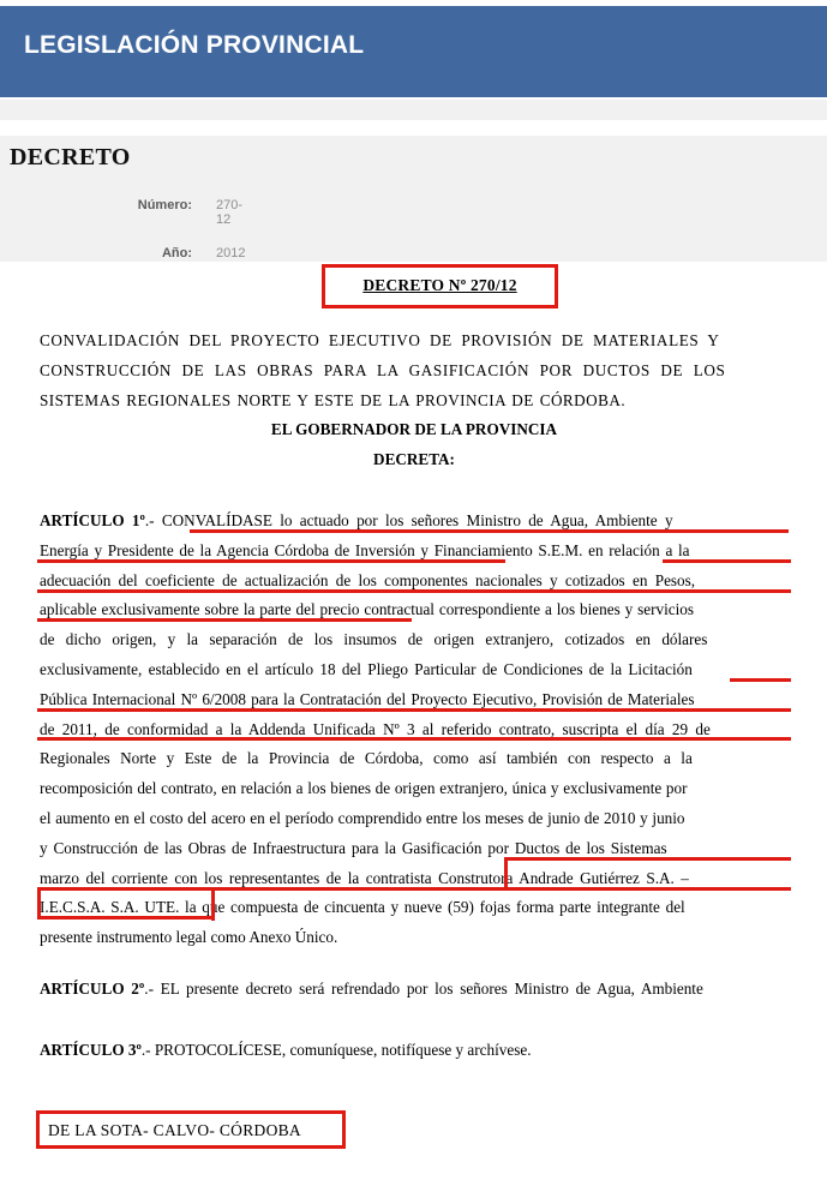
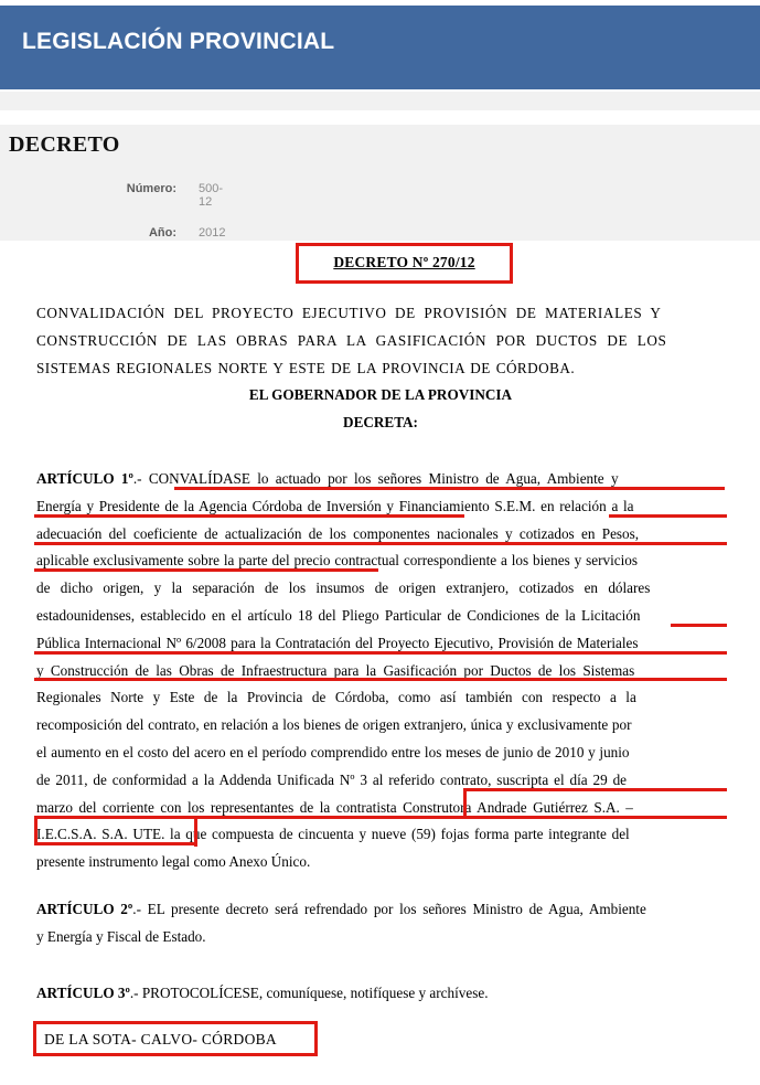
  LEGISLACIÓN PROVINCIAL
  DECRETO
  Número:
- 270-12
+ 500-12
  Año:
  2012
  DECRETO Nº 270/12
  CONVALIDACIÓN DEL PROYECTO EJECUTIVO DE PROVISIÓN DE MATERIALES Y
  CONSTRUCCIÓN DE LAS OBRAS PARA LA GASIFICACIÓN POR DUCTOS DE LOS
  SISTEMAS REGIONALES NORTE Y ESTE DE LA PROVINCIA DE CÓRDOBA.
  EL GOBERNADOR DE LA PROVINCIA
  DECRETA:
  ARTÍCULO 1º.- CONVALÍDASE lo actuado por los señores Ministro de Agua, Ambiente y
  Energía y Presidente de la Agencia Córdoba de Inversión y Financiamiento S.E.M. en relación a la
  adecuación del coeficiente de actualización de los componentes nacionales y cotizados en Pesos,
  aplicable exclusivamente sobre la parte del precio contractual correspondiente a los bienes y servicios
  de dicho origen, y la separación de los insumos de origen extranjero, cotizados en dólares
- exclusivamente, establecido en el artículo 18 del Pliego Particular de Condiciones de la Licitación
+ estadounidenses, establecido en el artículo 18 del Pliego Particular de Condiciones de la Licitación
  Pública Internacional Nº 6/2008 para la Contratación del Proyecto Ejecutivo, Provisión de Materiales
- de 2011, de conformidad a la Addenda Unificada Nº 3 al referido contrato, suscripta el día 29 de
+ y Construcción de las Obras de Infraestructura para la Gasificación por Ductos de los Sistemas
  Regionales Norte y Este de la Provincia de Córdoba, como así también con respecto a la
  recomposición del contrato, en relación a los bienes de origen extranjero, única y exclusivamente por
  el aumento en el costo del acero en el período comprendido entre los meses de junio de 2010 y junio
- y Construcción de las Obras de Infraestructura para la Gasificación por Ductos de los Sistemas
+ de 2011, de conformidad a la Addenda Unificada Nº 3 al referido contrato, suscripta el día 29 de
  marzo del corriente con los representantes de la contratista Construtoa Andrade Gutiérrez S.A. –
  I.E.C.S.A. S.A. UTE. la qe compuesta de cincuenta y nueve (59) fojas forma parte integrante del
  presente instrumento legal como Anexo Único.
  ARTÍCULO 2º.- EL presente decreto será refrendado por los señores Ministro de Agua, Ambiente
+ y Energía y Fiscal de Estado.
  ARTÍCULO 3º.- PROTOCOLÍCESE, comuníquese, notifíquese y archívese.
  DE LA SOTA- CALVO- CÓRDOBA
